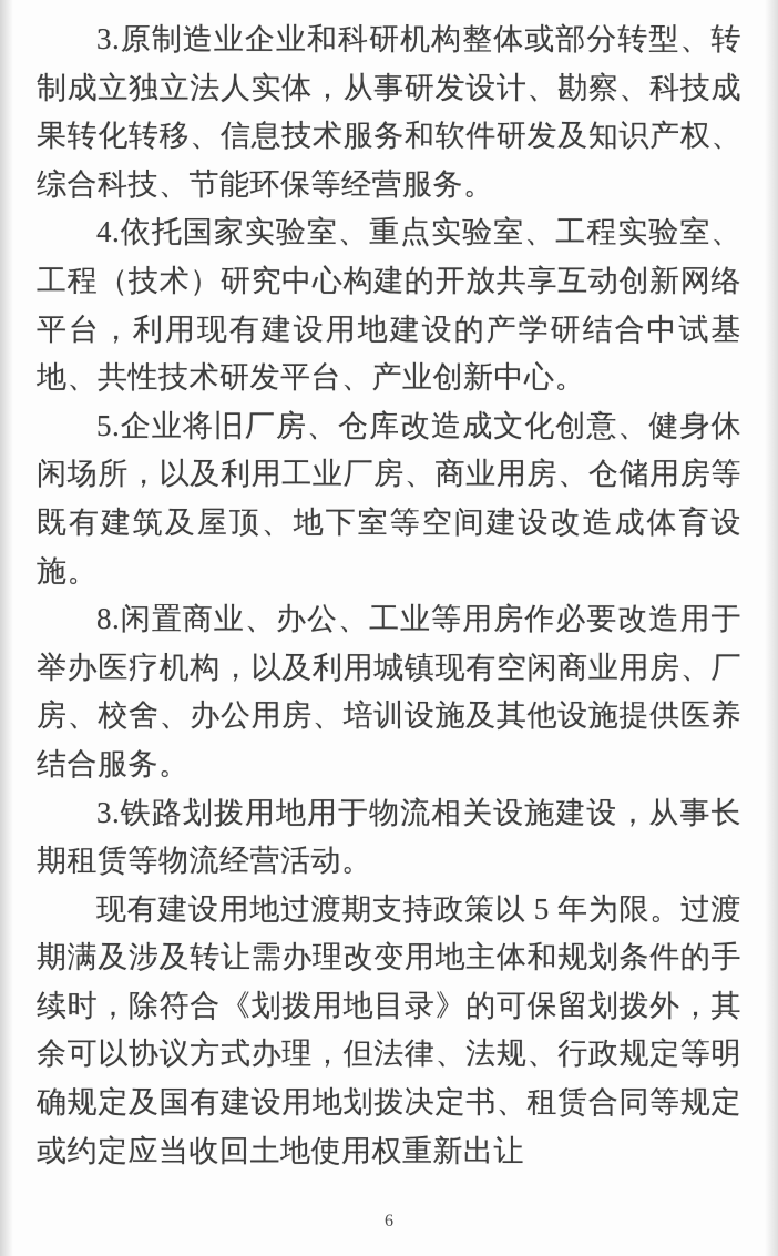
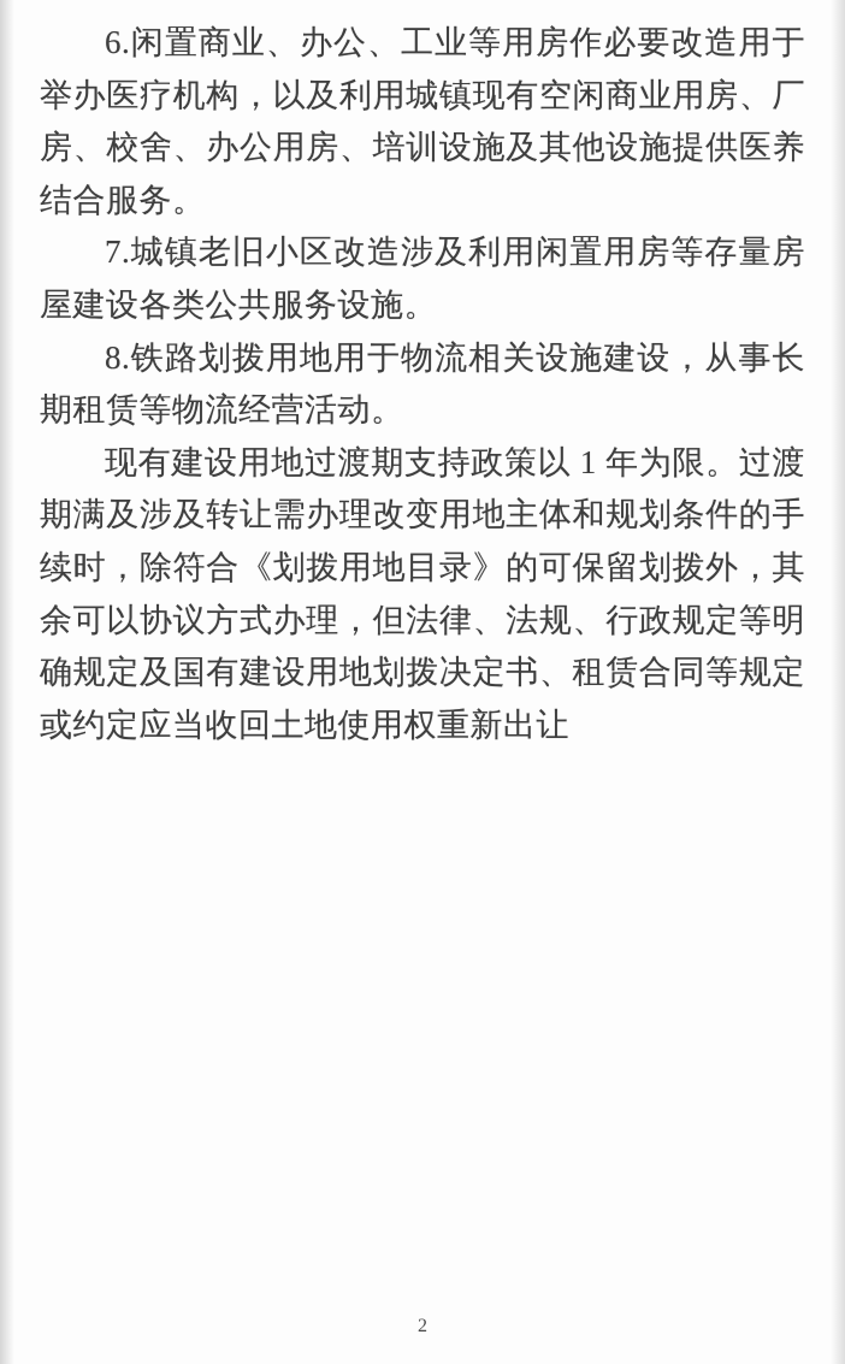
- 3.原制造业企业和科研机构整体或部分转型、转制成立独立法人实体，从事研发设计、勘察、科技成果转化转移、信息技术服务和软件研发及知识产权、综合科技、节能环保等经营服务。
- 4.依托国家实验室、重点实验室、工程实验室、工程（技术）研究中心构建的开放共享互动创新网络平台，利用现有建设用地建设的产学研结合中试基地、共性技术研发平台、产业创新中心。
- 5.企业将旧厂房、仓库改造成文化创意、健身休闲场所，以及利用工业厂房、商业用房、仓储用房等既有建筑及屋顶、地下室等空间建设改造成体育设施。
- 8.闲置商业、办公、工业等用房作必要改造用于举办医疗机构，以及利用城镇现有空闲商业用房、厂房、校舍、办公用房、培训设施及其他设施提供医养结合服务。
+ 6.闲置商业、办公、工业等用房作必要改造用于举办医疗机构，以及利用城镇现有空闲商业用房、厂房、校舍、办公用房、培训设施及其他设施提供医养结合服务。
+ 7.城镇老旧小区改造涉及利用闲置用房等存量房屋建设各类公共服务设施。
- 3.铁路划拨用地用于物流相关设施建设，从事长期租赁等物流经营活动。
+ 8.铁路划拨用地用于物流相关设施建设，从事长期租赁等物流经营活动。
- 现有建设用地过渡期支持政策以 5 年为限。过渡期满及涉及转让需办理改变用地主体和规划条件的手续时，除符合《划拨用地目录》的可保留划拨外，其余可以协议方式办理，但法律、法规、行政规定等明确规定及国有建设用地划拨决定书、租赁合同等规定或约定应当收回土地使用权重新出让
+ 现有建设用地过渡期支持政策以 1 年为限。过渡期满及涉及转让需办理改变用地主体和规划条件的手续时，除符合《划拨用地目录》的可保留划拨外，其余可以协议方式办理，但法律、法规、行政规定等明确规定及国有建设用地划拨决定书、租赁合同等规定或约定应当收回土地使用权重新出让
- 6
+ 2
